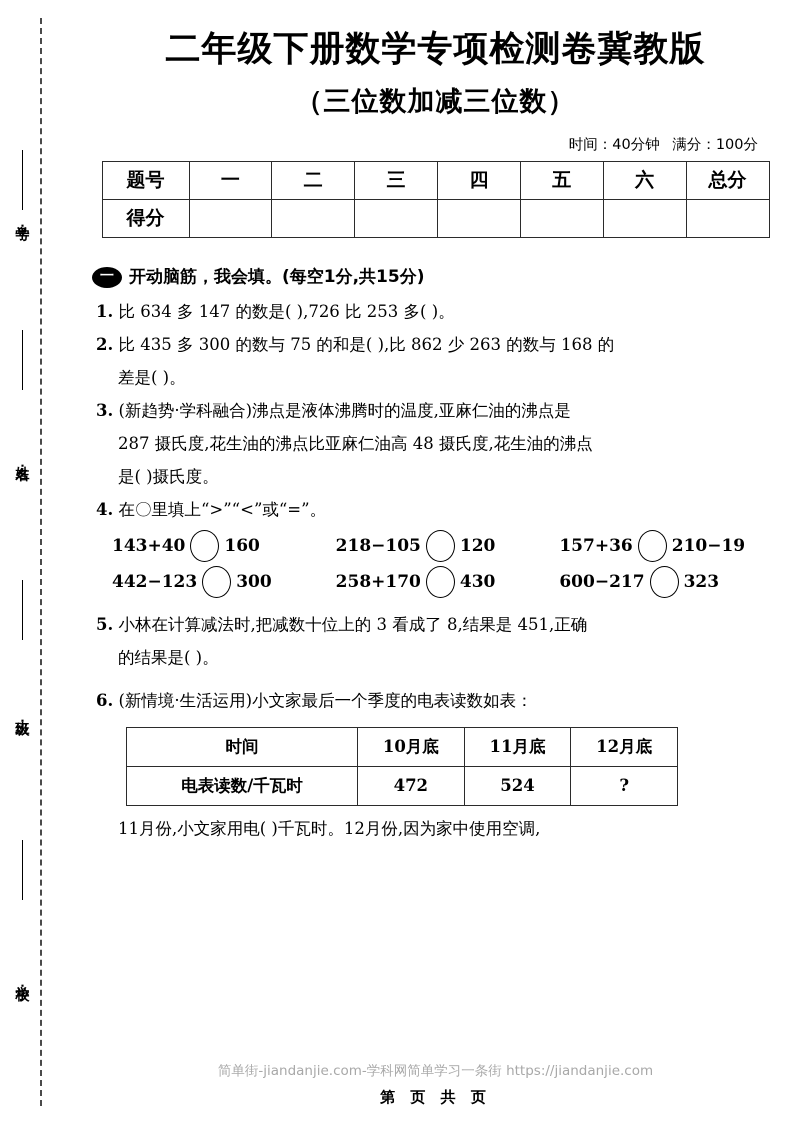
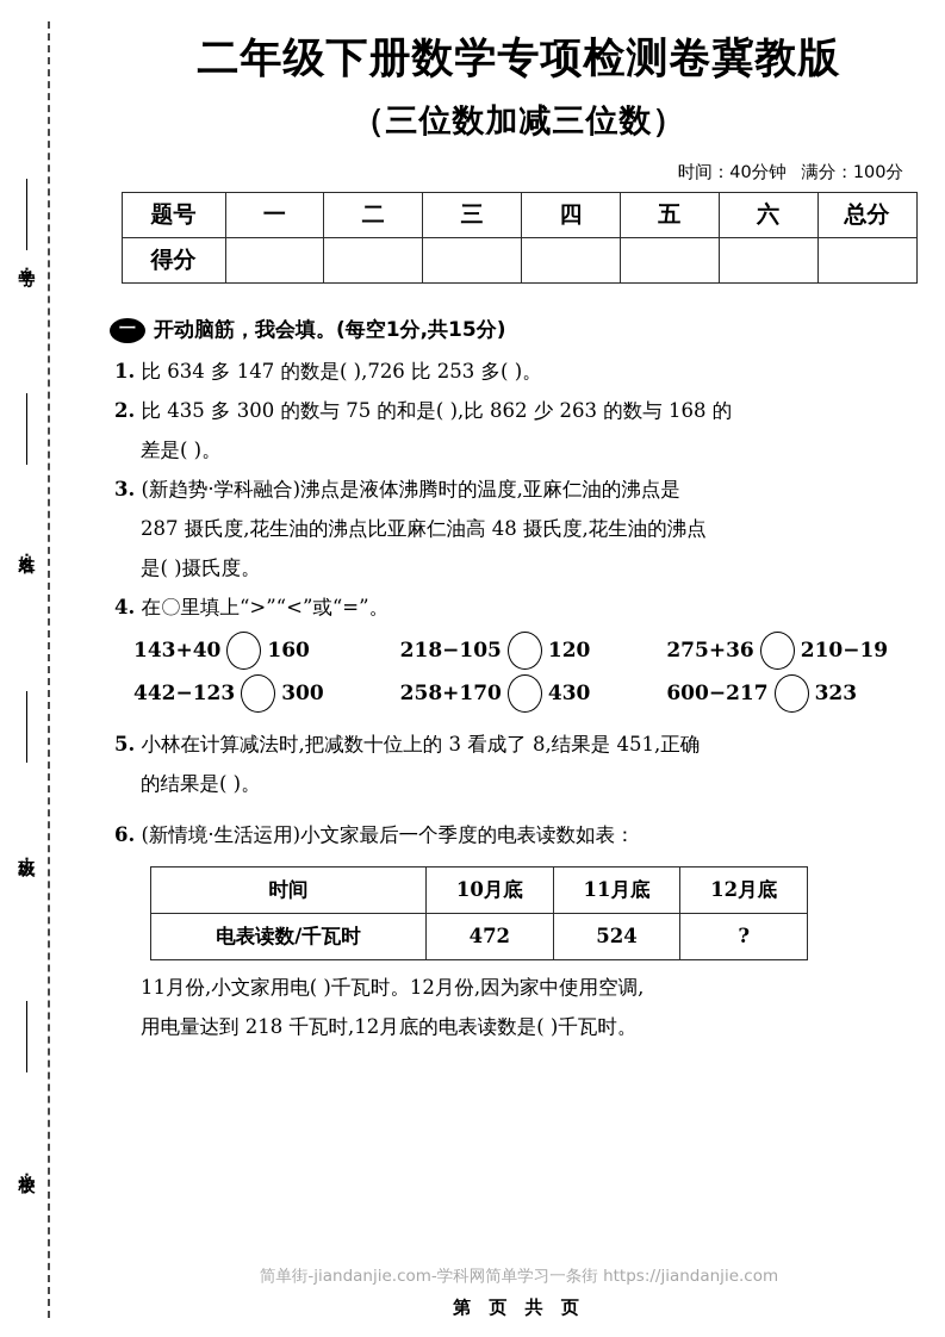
  二年级下册数学专项检测卷冀教版
  （三位数加减三位数）
  时间：40分钟 满分：100分
  题号	一	二	三	四	五	六	总分
  得分
  一
  开动脑筋，我会填。(每空1分,共15分)
  1. 比 634 多 147 的数是( ),726 比 253 多( )。
  2. 比 435 多 300 的数与 75 的和是( ),比 862 少 263 的数与 168 的
  差是( )。
  3. (新趋势·学科融合)沸点是液体沸腾时的温度,亚麻仁油的沸点是
  287 摄氏度,花生油的沸点比亚麻仁油高 48 摄氏度,花生油的沸点
  是( )摄氏度。
  4. 在〇里填上“>”“<”或“=”。
  143+40
  160
  218−105
  120
- 157+36
+ 275+36
  210−19
  442−123
  300
  258+170
  430
  600−217
  323
  5. 小林在计算减法时,把减数十位上的 3 看成了 8,结果是 451,正确
  的结果是( )。
  6. (新情境·生活运用)小文家最后一个季度的电表读数如表：
  时间	10月底	11月底	12月底
  电表读数/千瓦时	472	524	?
  11月份,小文家用电( )千瓦时。12月份,因为家中使用空调,
+ 用电量达到 218 千瓦时,12月底的电表读数是( )千瓦时。
  简单街-jiandanjie.com-学科网简单学习一条街 https://jiandanjie.com
  第 页 共 页
